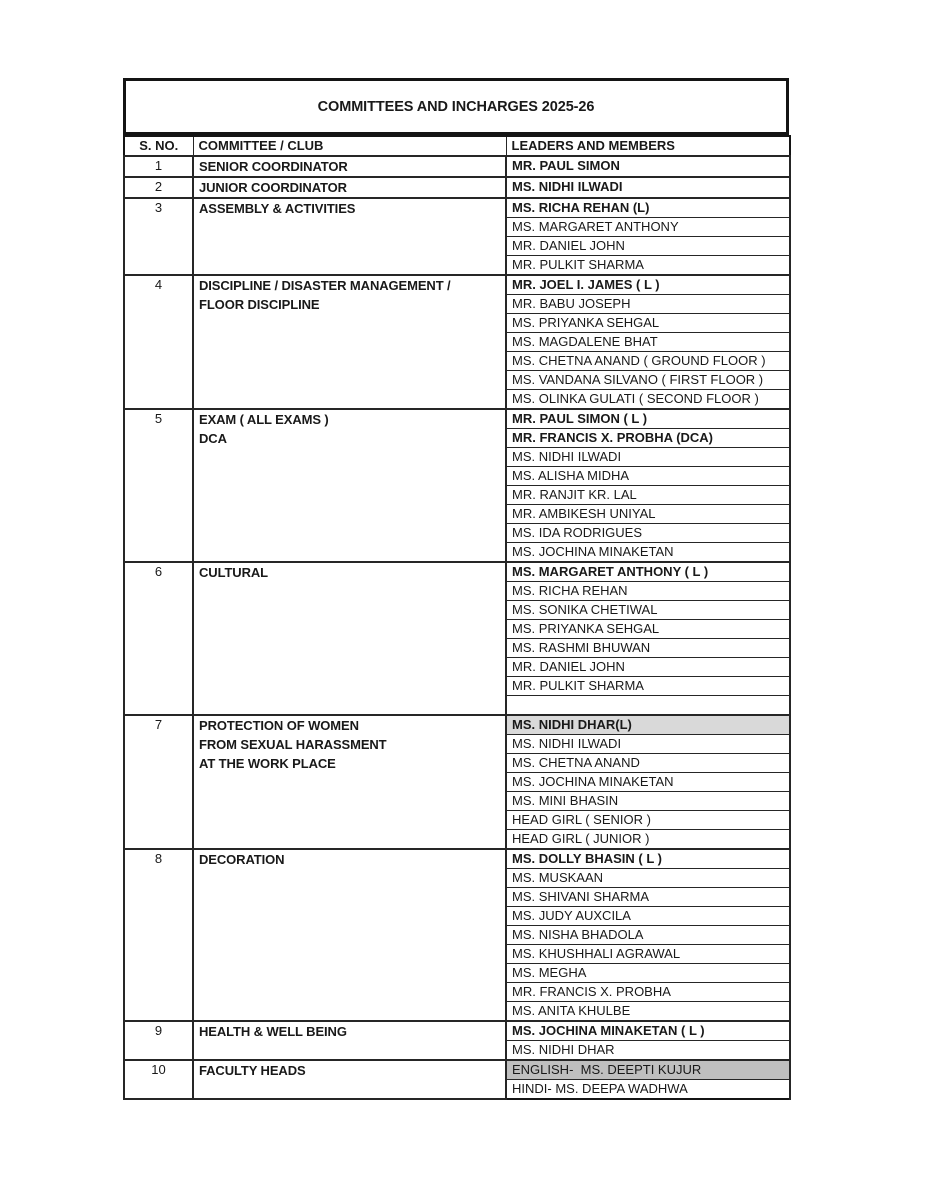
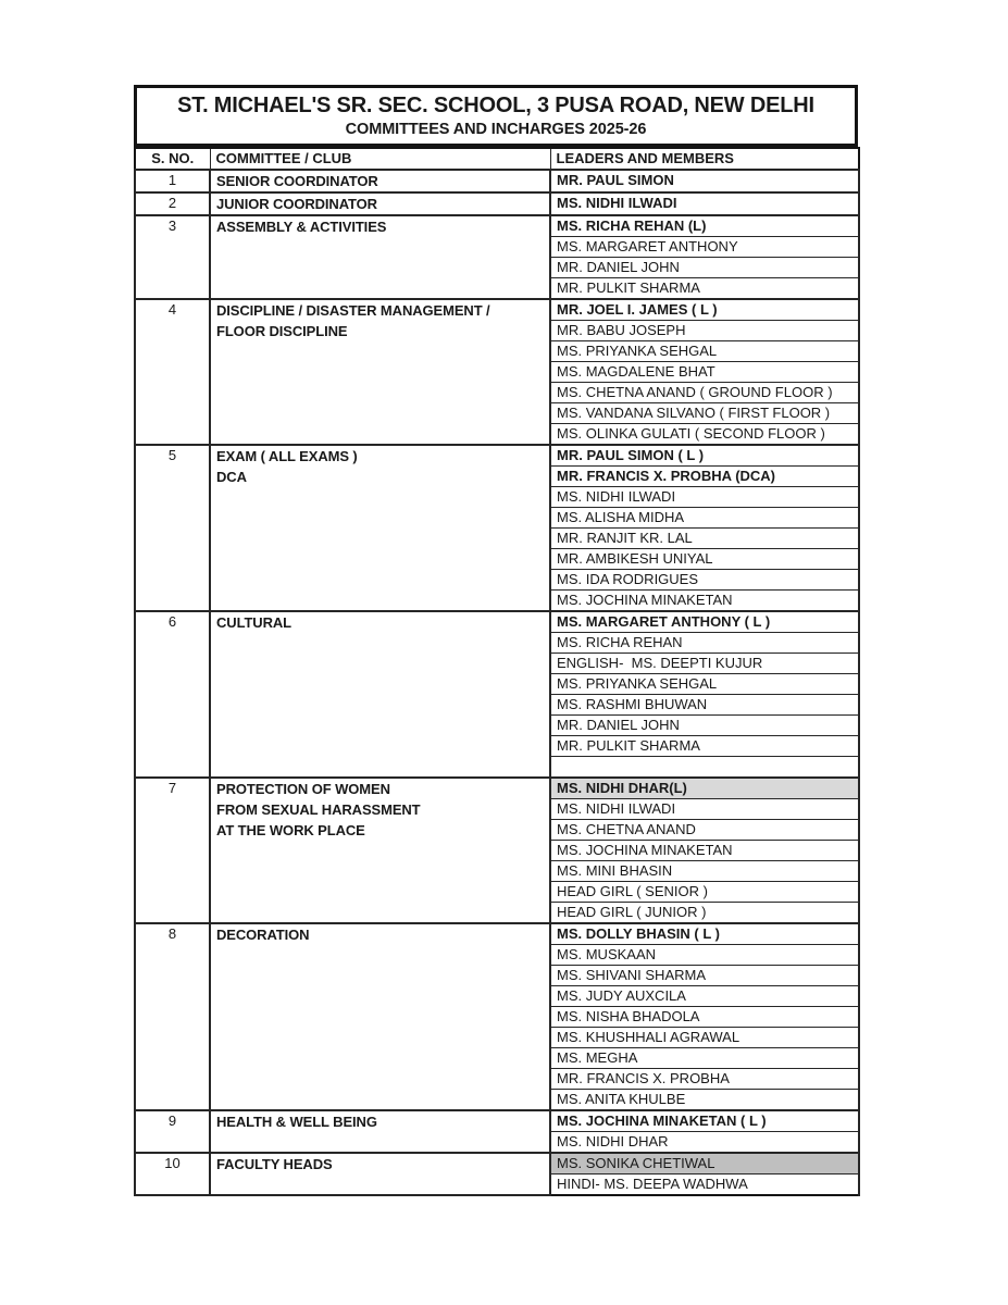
+ ST. MICHAEL'S SR. SEC. SCHOOL, 3 PUSA ROAD, NEW DELHI
  COMMITTEES AND INCHARGES 2025-26
  S. NO.	COMMITTEE / CLUB	LEADERS AND MEMBERS
  1	SENIOR COORDINATOR	MR. PAUL SIMON
  2	JUNIOR COORDINATOR	MS. NIDHI ILWADI
  3	ASSEMBLY & ACTIVITIES	MS. RICHA REHAN (L)
  MS. MARGARET ANTHONY
  MR. DANIEL JOHN
  MR. PULKIT SHARMA
  4	DISCIPLINE / DISASTER MANAGEMENT /FLOOR DISCIPLINE	MR. JOEL I. JAMES ( L )
  MR. BABU JOSEPH
  MS. PRIYANKA SEHGAL
  MS. MAGDALENE BHAT
  MS. CHETNA ANAND ( GROUND FLOOR )
  MS. VANDANA SILVANO ( FIRST FLOOR )
  MS. OLINKA GULATI ( SECOND FLOOR )
  5	EXAM ( ALL EXAMS )DCA	MR. PAUL SIMON ( L )
  MR. FRANCIS X. PROBHA (DCA)
  MS. NIDHI ILWADI
  MS. ALISHA MIDHA
  MR. RANJIT KR. LAL
  MR. AMBIKESH UNIYAL
  MS. IDA RODRIGUES
  MS. JOCHINA MINAKETAN
  6	CULTURAL	MS. MARGARET ANTHONY ( L )
  MS. RICHA REHAN
- MS. SONIKA CHETIWAL
+ ENGLISH- MS. DEEPTI KUJUR
  MS. PRIYANKA SEHGAL
  MS. RASHMI BHUWAN
  MR. DANIEL JOHN
  MR. PULKIT SHARMA
  7	PROTECTION OF WOMENFROM SEXUAL HARASSMENTAT THE WORK PLACE	MS. NIDHI DHAR(L)
  MS. NIDHI ILWADI
  MS. CHETNA ANAND
  MS. JOCHINA MINAKETAN
  MS. MINI BHASIN
  HEAD GIRL ( SENIOR )
  HEAD GIRL ( JUNIOR )
  8	DECORATION	MS. DOLLY BHASIN ( L )
  MS. MUSKAAN
  MS. SHIVANI SHARMA
  MS. JUDY AUXCILA
  MS. NISHA BHADOLA
  MS. KHUSHHALI AGRAWAL
  MS. MEGHA
  MR. FRANCIS X. PROBHA
  MS. ANITA KHULBE
  9	HEALTH & WELL BEING	MS. JOCHINA MINAKETAN ( L )
  MS. NIDHI DHAR
- 10	FACULTY HEADS	ENGLISH- MS. DEEPTI KUJUR
+ 10	FACULTY HEADS	MS. SONIKA CHETIWAL
  HINDI- MS. DEEPA WADHWA
